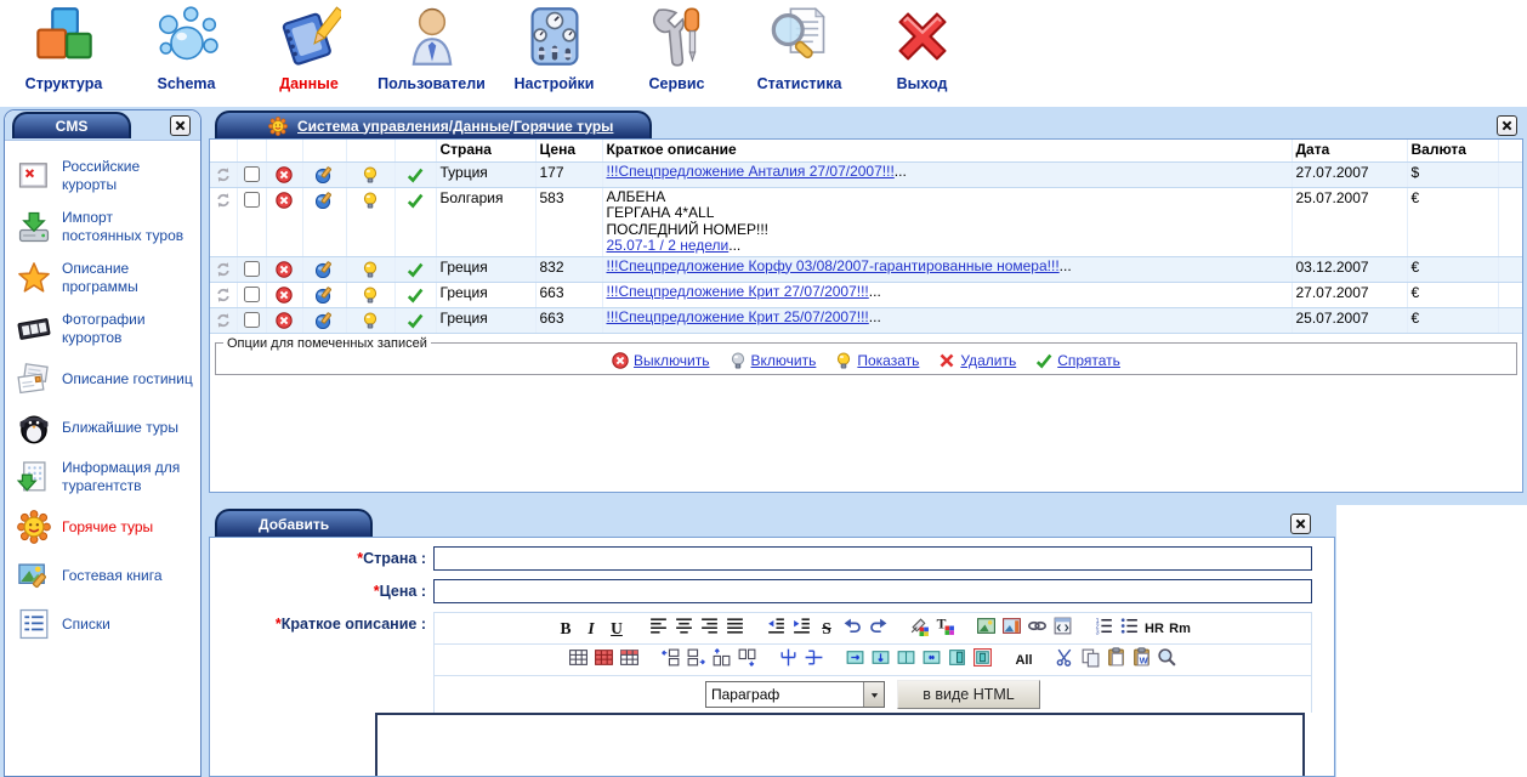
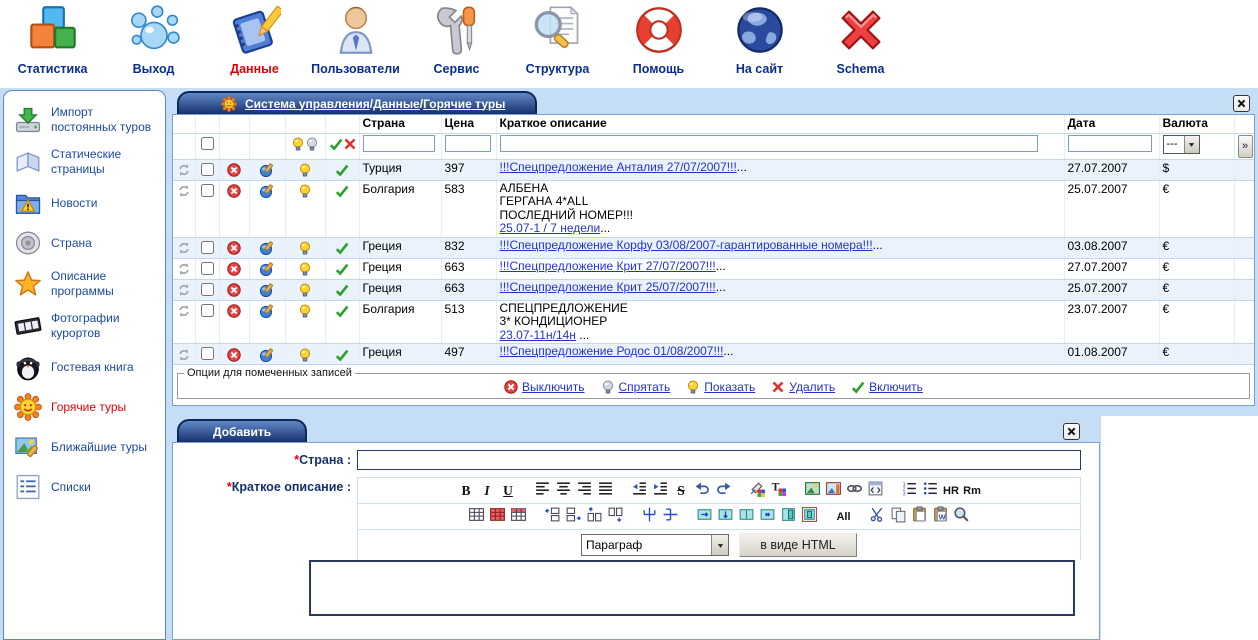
- Структура
+ Статистика
- Schema
+ Выход
  Данные
  Пользователи
- Настройки
  Сервис
- Статистика
+ Структура
+ Помощь
+ На сайт
- Выход
+ Schema
- CMS
- Российские курорты
  Импорт постоянных туров
+ Статические страницы
+ Новости
+ Страна
  Описание программы
  Фотографии курортов
- Описание гостиниц
- Ближайшие туры
+ Гостевая книга
- Информация для турагентств
  Горячие туры
- Гостевая книга
+ Ближайшие туры
  Списки
  Система управления/Данные/Горячие туры
  						Страна	Цена	Краткое описание	Дата	Валюта
+ 										---	»
- 						Турция	177	!!!Спецпредложение Анталия 27/07/2007!!!...	27.07.2007	$
+ 						Турция	397	!!!Спецпредложение Анталия 27/07/2007!!!...	27.07.2007	$
- 						Болгария	583	АЛБЕНАГЕРГАНА 4*ALLПОСЛЕДНИЙ НОМЕР!!!25.07-1 / 2 недели...	25.07.2007	€
+ 						Болгария	583	АЛБЕНАГЕРГАНА 4*ALLПОСЛЕДНИЙ НОМЕР!!!25.07-1 / 7 недели...	25.07.2007	€
- 						Греция	832	!!!Спецпредложение Корфу 03/08/2007-гарантированные номера!!!...	03.12.2007	€
+ 						Греция	832	!!!Спецпредложение Корфу 03/08/2007-гарантированные номера!!!...	03.08.2007	€
  						Греция	663	!!!Спецпредложение Крит 27/07/2007!!!...	27.07.2007	€
  						Греция	663	!!!Спецпредложение Крит 25/07/2007!!!...	25.07.2007	€
+ 						Болгария	513	СПЕЦПРЕДЛОЖЕНИЕ3* КОНДИЦИОНЕР23.07-11н/14н ...	23.07.2007	€
+ 						Греция	497	!!!Спецпредложение Родос 01/08/2007!!!...	01.08.2007	€
  Опции для помеченных записей
  Выключить
- Включить
+ Спрятать
  Показать
  Удалить
- Спрятать
+ Включить
  Добавить
  *Страна :
- *Цена :
  *Краткое описание :
  B
  I
  U
  S
  T
  HR
  Rm
  All
  W
  Параграф
  в виде HTML
